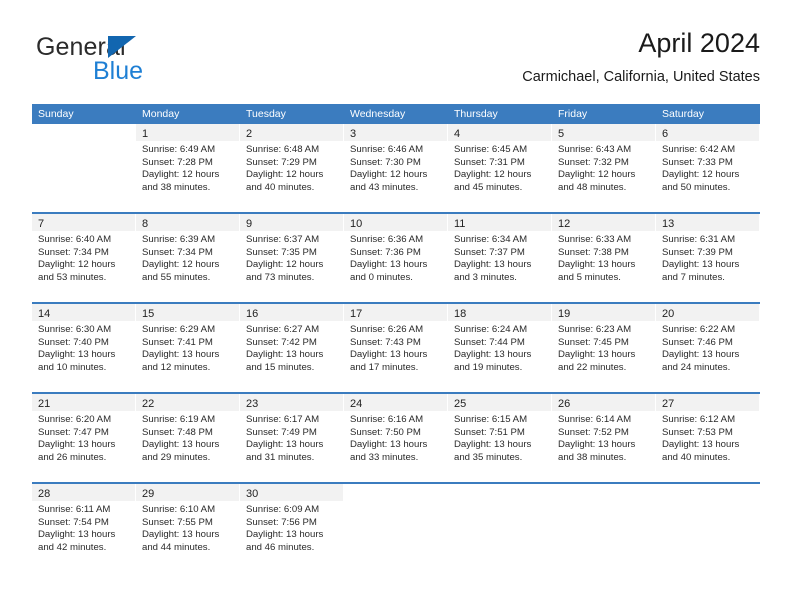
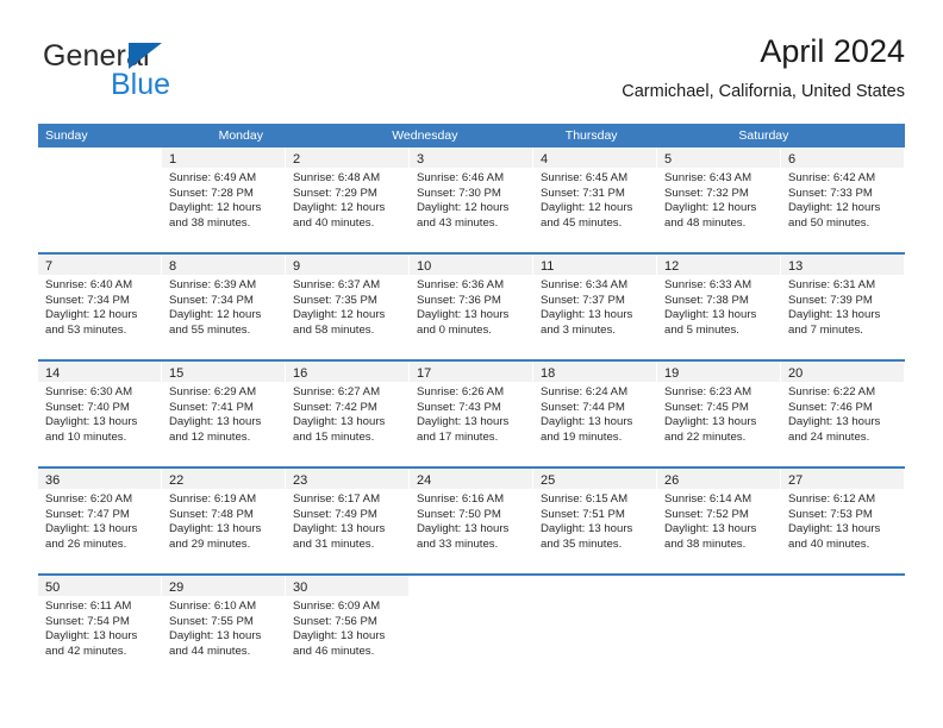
  General
  Blue
  April 2024
  Carmichael, California, United States
  Sunday
  Monday
- Tuesday
  Wednesday
  Thursday
- Friday
  Saturday
  1
  Sunrise: 6:49 AM
  Sunset: 7:28 PM
  Daylight: 12 hours
  and 38 minutes.
  2
  Sunrise: 6:48 AM
  Sunset: 7:29 PM
  Daylight: 12 hours
  and 40 minutes.
  3
  Sunrise: 6:46 AM
  Sunset: 7:30 PM
  Daylight: 12 hours
  and 43 minutes.
  4
  Sunrise: 6:45 AM
  Sunset: 7:31 PM
  Daylight: 12 hours
  and 45 minutes.
  5
  Sunrise: 6:43 AM
  Sunset: 7:32 PM
  Daylight: 12 hours
  and 48 minutes.
  6
  Sunrise: 6:42 AM
  Sunset: 7:33 PM
  Daylight: 12 hours
  and 50 minutes.
  7
  Sunrise: 6:40 AM
  Sunset: 7:34 PM
  Daylight: 12 hours
  and 53 minutes.
  8
  Sunrise: 6:39 AM
  Sunset: 7:34 PM
  Daylight: 12 hours
  and 55 minutes.
  9
  Sunrise: 6:37 AM
  Sunset: 7:35 PM
  Daylight: 12 hours
- and 73 minutes.
+ and 58 minutes.
  10
  Sunrise: 6:36 AM
  Sunset: 7:36 PM
  Daylight: 13 hours
  and 0 minutes.
  11
  Sunrise: 6:34 AM
  Sunset: 7:37 PM
  Daylight: 13 hours
  and 3 minutes.
  12
  Sunrise: 6:33 AM
  Sunset: 7:38 PM
  Daylight: 13 hours
  and 5 minutes.
  13
  Sunrise: 6:31 AM
  Sunset: 7:39 PM
  Daylight: 13 hours
  and 7 minutes.
  14
  Sunrise: 6:30 AM
  Sunset: 7:40 PM
  Daylight: 13 hours
  and 10 minutes.
  15
  Sunrise: 6:29 AM
  Sunset: 7:41 PM
  Daylight: 13 hours
  and 12 minutes.
  16
  Sunrise: 6:27 AM
  Sunset: 7:42 PM
  Daylight: 13 hours
  and 15 minutes.
  17
  Sunrise: 6:26 AM
  Sunset: 7:43 PM
  Daylight: 13 hours
  and 17 minutes.
  18
  Sunrise: 6:24 AM
  Sunset: 7:44 PM
  Daylight: 13 hours
  and 19 minutes.
  19
  Sunrise: 6:23 AM
  Sunset: 7:45 PM
  Daylight: 13 hours
  and 22 minutes.
  20
  Sunrise: 6:22 AM
  Sunset: 7:46 PM
  Daylight: 13 hours
  and 24 minutes.
- 21
+ 36
  Sunrise: 6:20 AM
  Sunset: 7:47 PM
  Daylight: 13 hours
  and 26 minutes.
  22
  Sunrise: 6:19 AM
  Sunset: 7:48 PM
  Daylight: 13 hours
  and 29 minutes.
  23
  Sunrise: 6:17 AM
  Sunset: 7:49 PM
  Daylight: 13 hours
  and 31 minutes.
  24
  Sunrise: 6:16 AM
  Sunset: 7:50 PM
  Daylight: 13 hours
  and 33 minutes.
  25
  Sunrise: 6:15 AM
  Sunset: 7:51 PM
  Daylight: 13 hours
  and 35 minutes.
  26
  Sunrise: 6:14 AM
  Sunset: 7:52 PM
  Daylight: 13 hours
  and 38 minutes.
  27
  Sunrise: 6:12 AM
  Sunset: 7:53 PM
  Daylight: 13 hours
  and 40 minutes.
- 28
+ 50
  Sunrise: 6:11 AM
  Sunset: 7:54 PM
  Daylight: 13 hours
  and 42 minutes.
  29
  Sunrise: 6:10 AM
  Sunset: 7:55 PM
  Daylight: 13 hours
  and 44 minutes.
  30
  Sunrise: 6:09 AM
  Sunset: 7:56 PM
  Daylight: 13 hours
  and 46 minutes.
